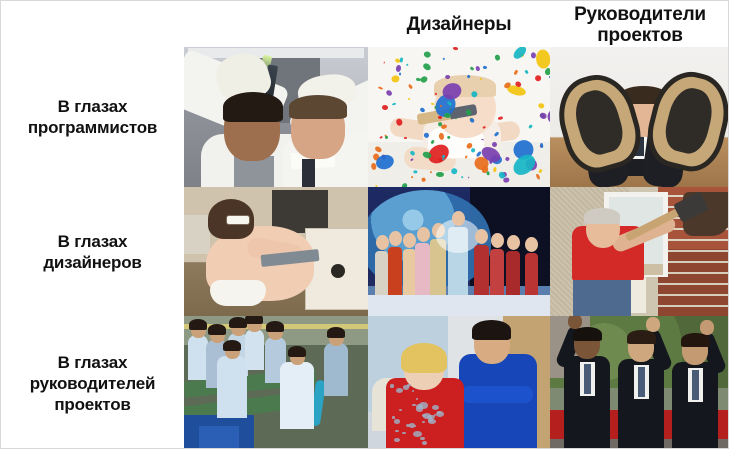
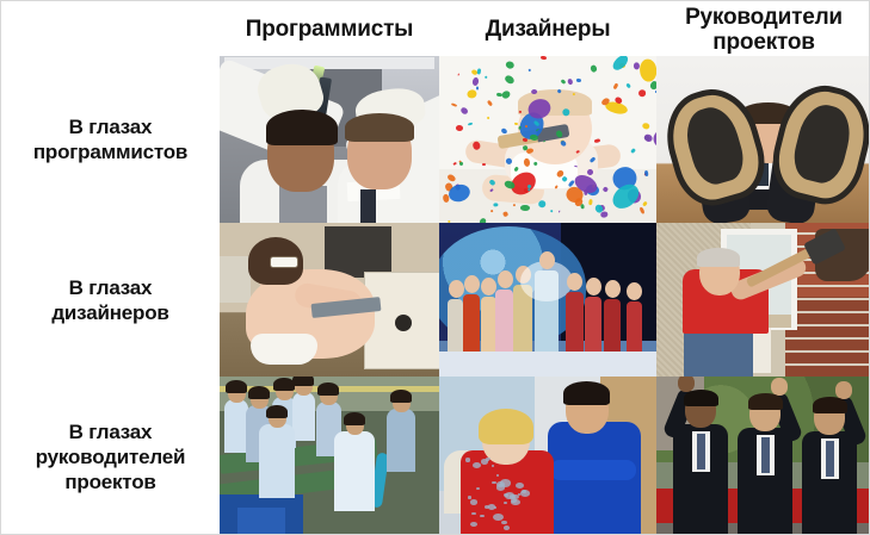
+ Программисты
  Дизайнеры
  Руководители
  проектов
  В глазах
  программистов
  В глазах
  дизайнеров
  В глазах
  руководителей
  проектов
